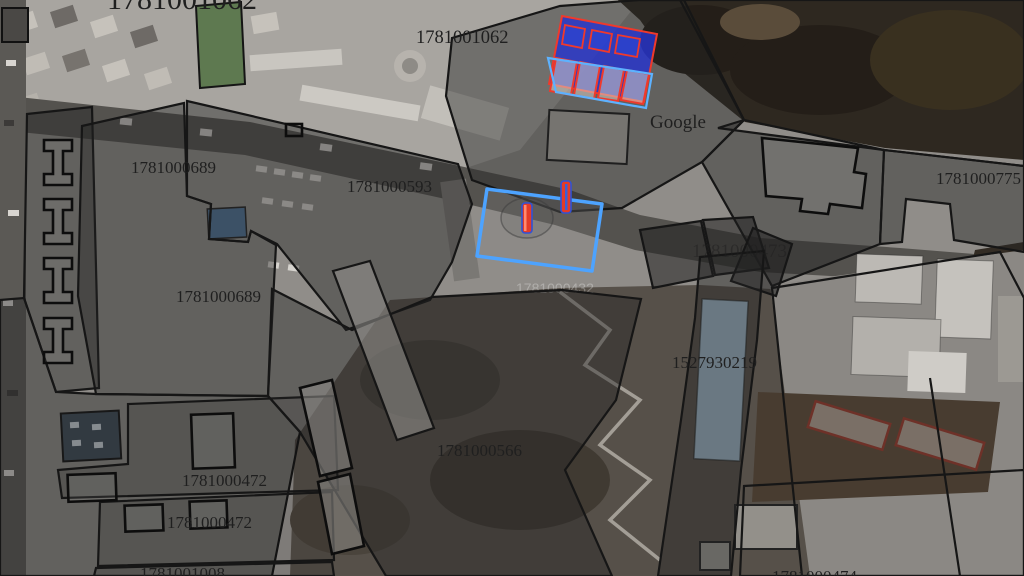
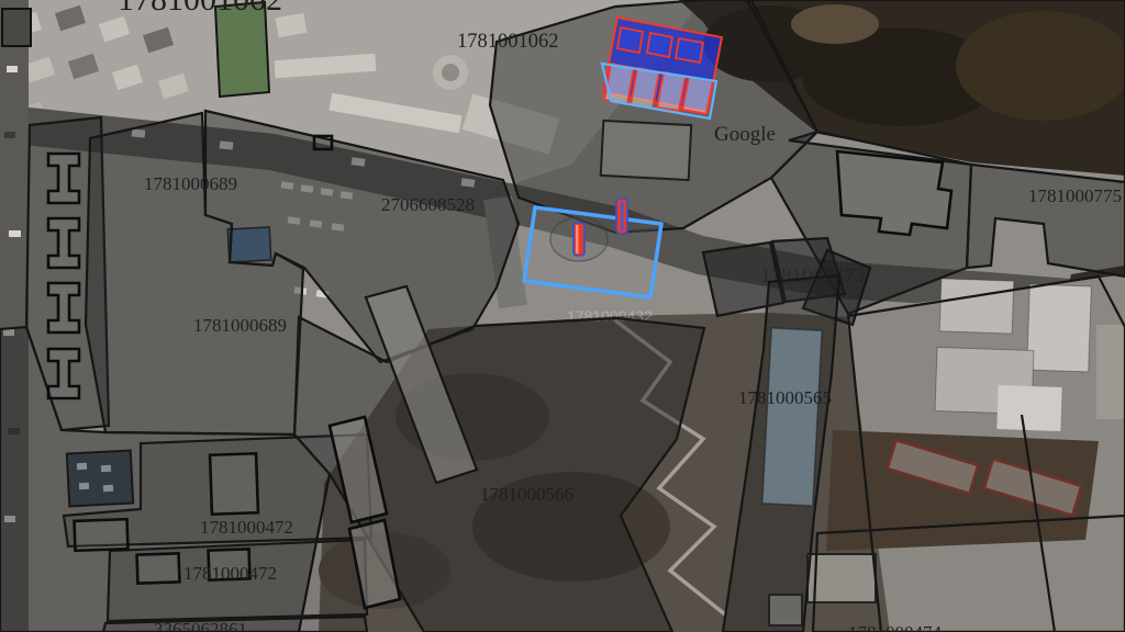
  1781000432
  1781001062
  Google
  1781000689
- 1781000593
+ 2706608528
  1781000775
  1781000473
  1781000689
- 1527930219
+ 1781000565
  1781000566
  1781000472
  1781000472
- 1781001008
+ 3365062861
